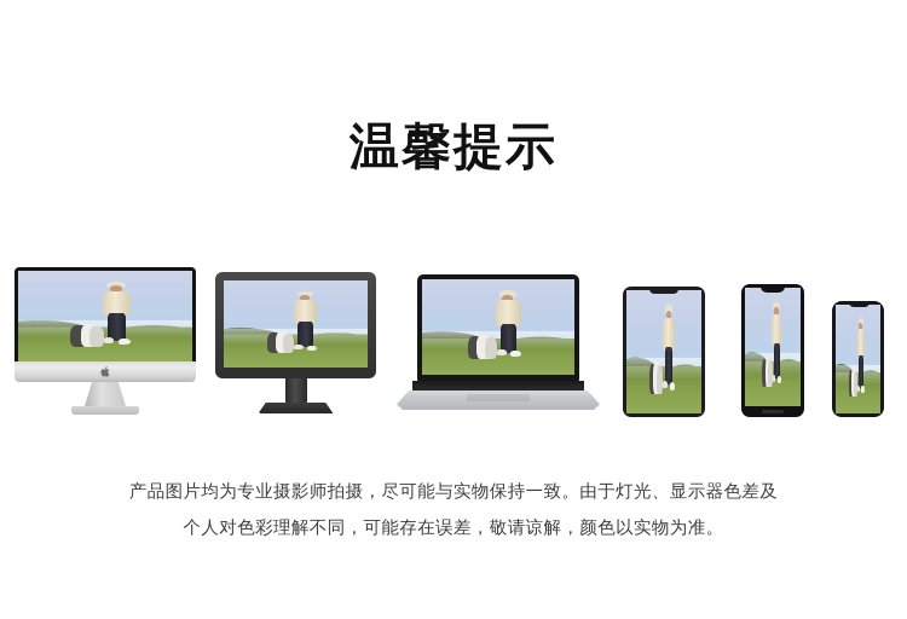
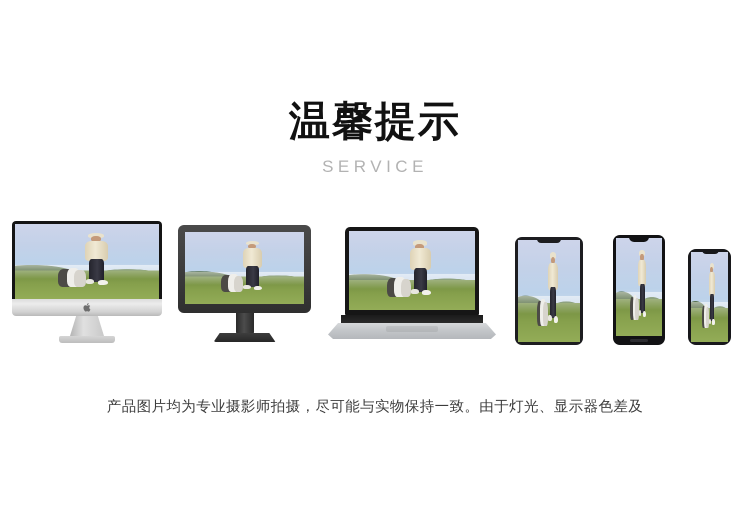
  温馨提示
+ SERVICE
  产品图片均为专业摄影师拍摄，尽可能与实物保持一致。由于灯光、显示器色差及
- 个人对色彩理解不同，可能存在误差，敬请谅解，颜色以实物为准。
